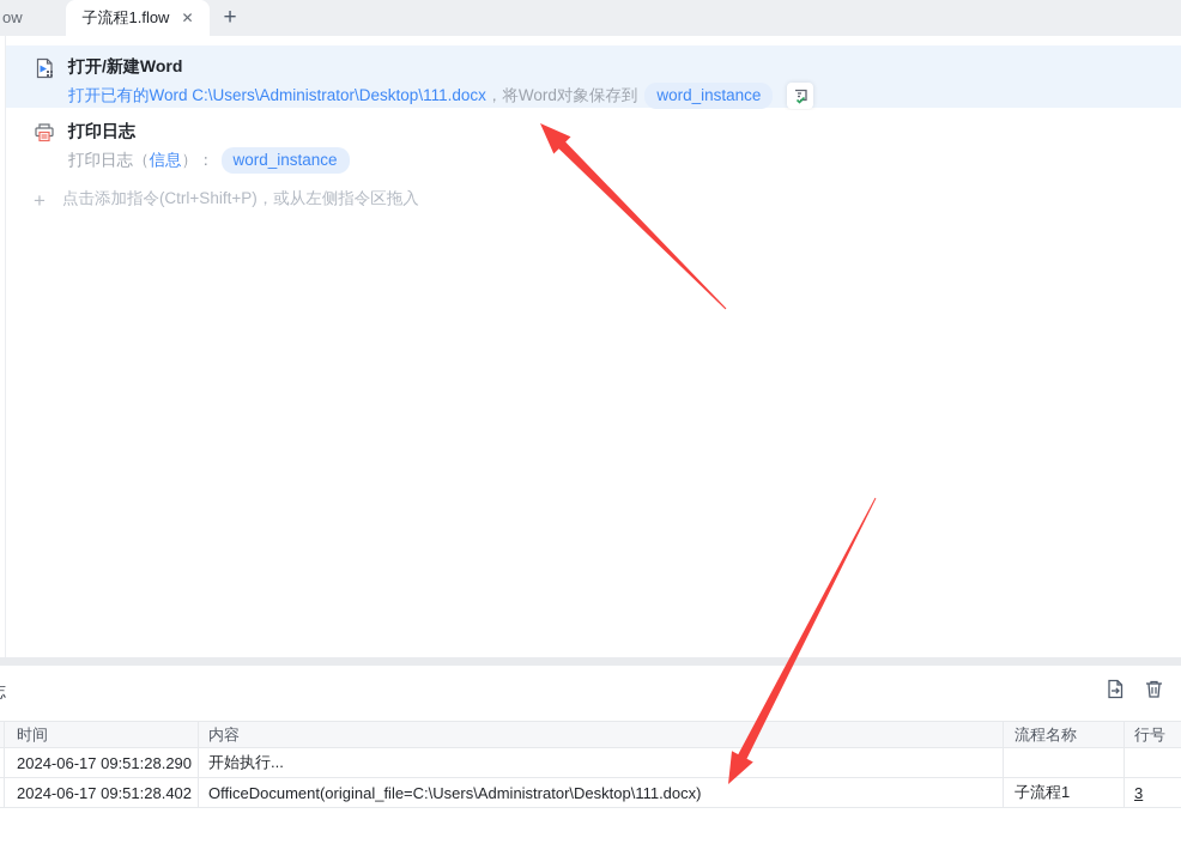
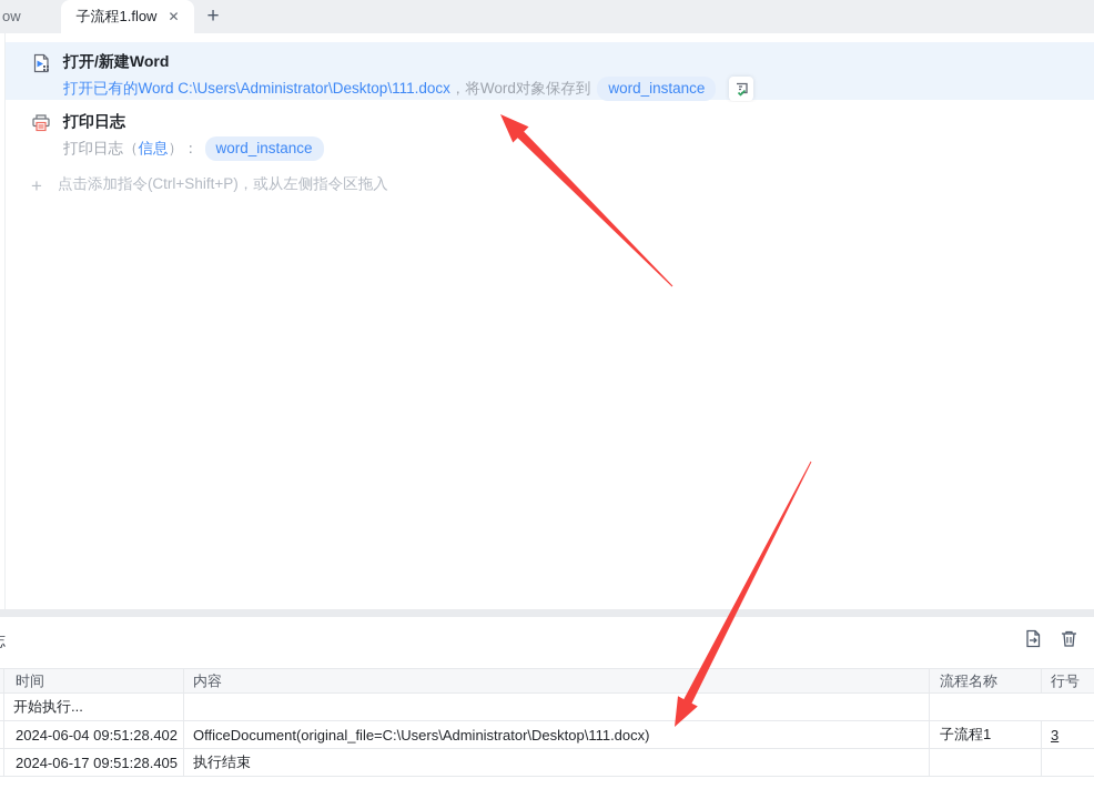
  ow
  子流程1.flow
  ✕
  +
  打开/新建Word
  打开已有的Word C:\Users\Administrator\Desktop\111.docx
  ，将Word对象保存到
  word_instance
  打印日志
  打印日志（
  信息
  ）：
  word_instance
  +
  点击添加指令(Ctrl+Shift+P)，或从左侧指令区拖入
  时间
  内容
  流程名称
  行号
- 2024-06-17 09:51:28.290
  开始执行...
- 2024-06-17 09:51:28.402
+ 2024-06-04 09:51:28.402
  OfficeDocument(original_file=C:\Users\Administrator\Desktop\111.docx)
  子流程1
  3
+ 2024-06-17 09:51:28.405
+ 执行结束
